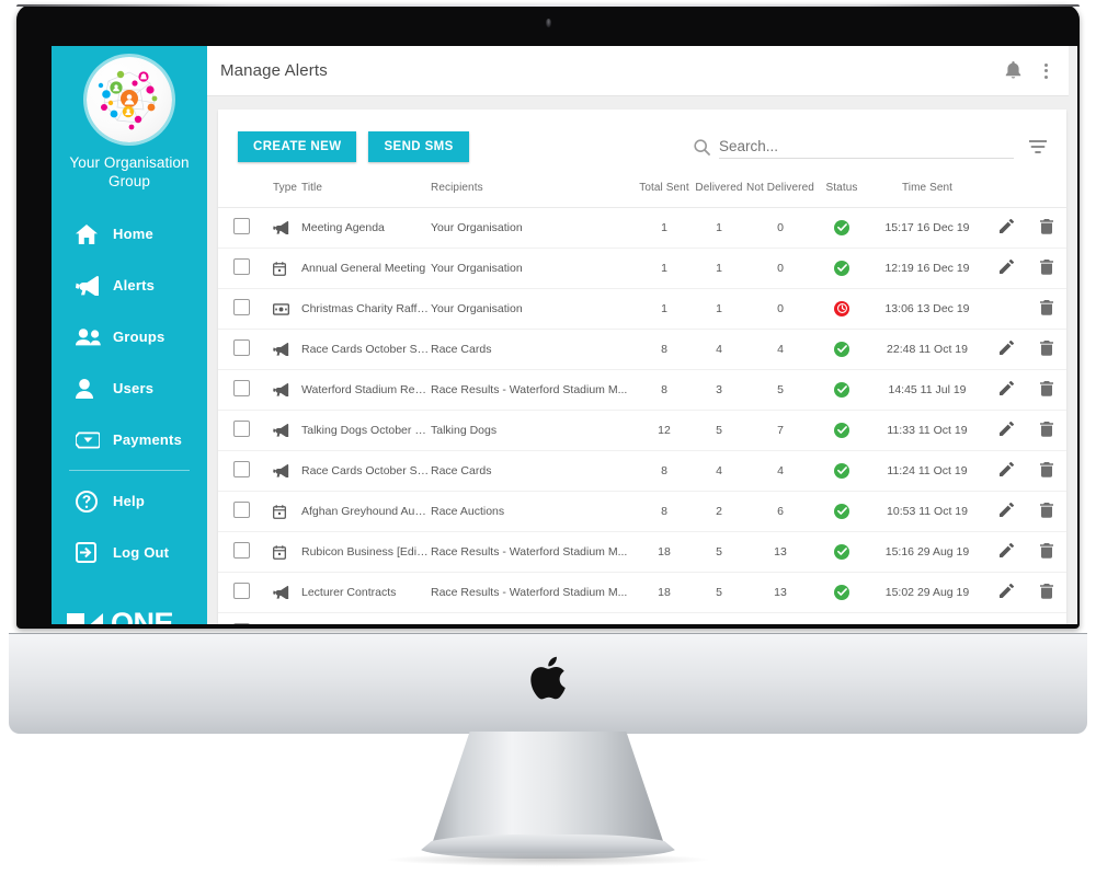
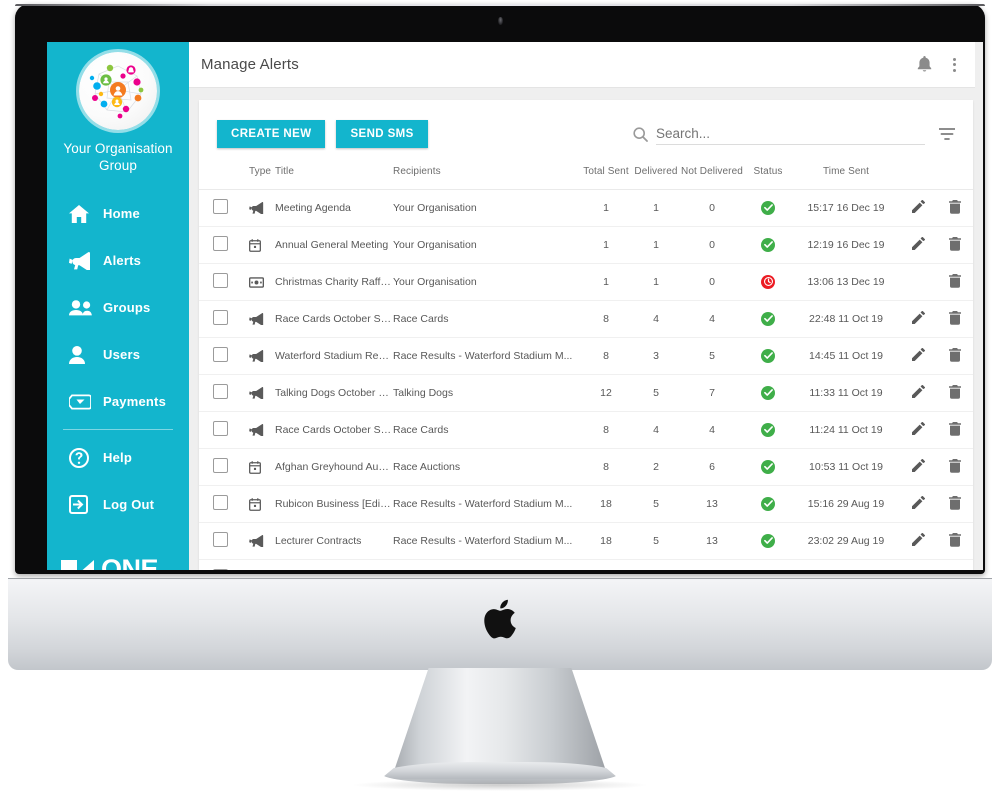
  Your Organisation Group
  Home
  Alerts
  Groups
  Users
  Payments
  Help
  Log Out
  ONE
  Manage Alerts
  CREATE NEW
  SEND SMS
  Search...
  	Type	Title	Recipients	Total Sent	Delivered	Not Delivered	Status	Time Sent
  		Meeting Agenda	Your Organisation	1	1	0		15:17 16 Dec 19
  		Annual General Meeting	Your Organisation	1	1	0		12:19 16 Dec 19
  		Christmas Charity Raffle [	Your Organisation	1	1	0		13:06 13 Dec 19
  		Race Cards October Sch	Race Cards	8	4	4		22:48 11 Oct 19
- 		Waterford Stadium Resul	Race Results - Waterford Stadium M...	8	3	5		14:45 11 Jul 19
+ 		Waterford Stadium Resul	Race Results - Waterford Stadium M...	8	3	5		14:45 11 Oct 19
  		Talking Dogs October Ne	Talking Dogs	12	5	7		11:33 11 Oct 19
  		Race Cards October Sch	Race Cards	8	4	4		11:24 11 Oct 19
  		Afghan Greyhound Auctio	Race Auctions	8	2	6		10:53 11 Oct 19
  		Rubicon Business [Edited	Race Results - Waterford Stadium M...	18	5	13		15:16 29 Aug 19
- 		Lecturer Contracts	Race Results - Waterford Stadium M...	18	5	13		15:02 29 Aug 19
+ 		Lecturer Contracts	Race Results - Waterford Stadium M...	18	5	13		23:02 29 Aug 19
